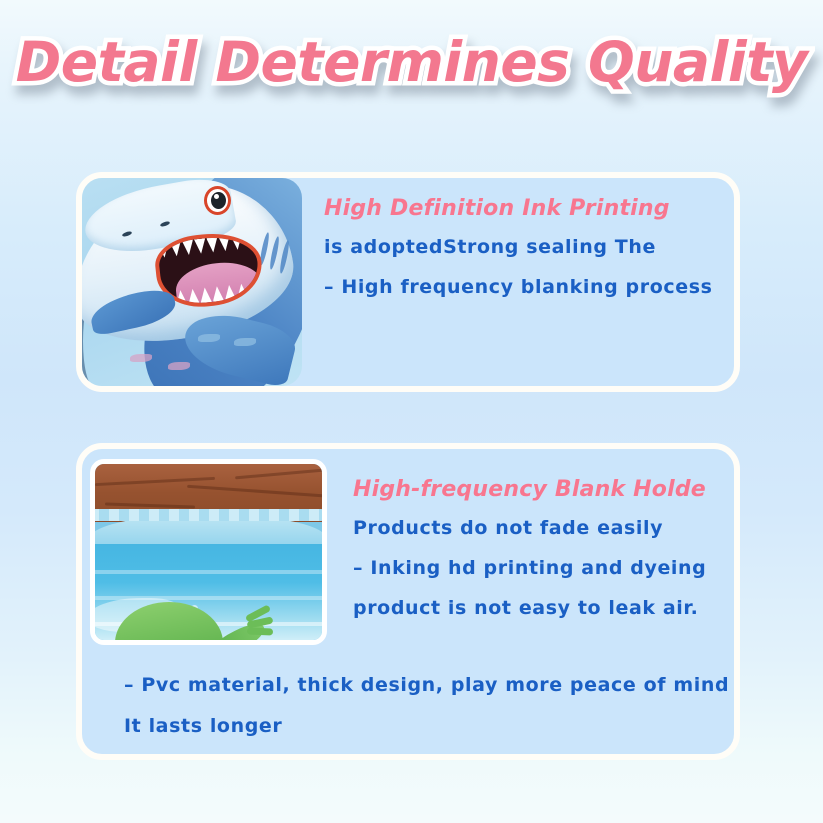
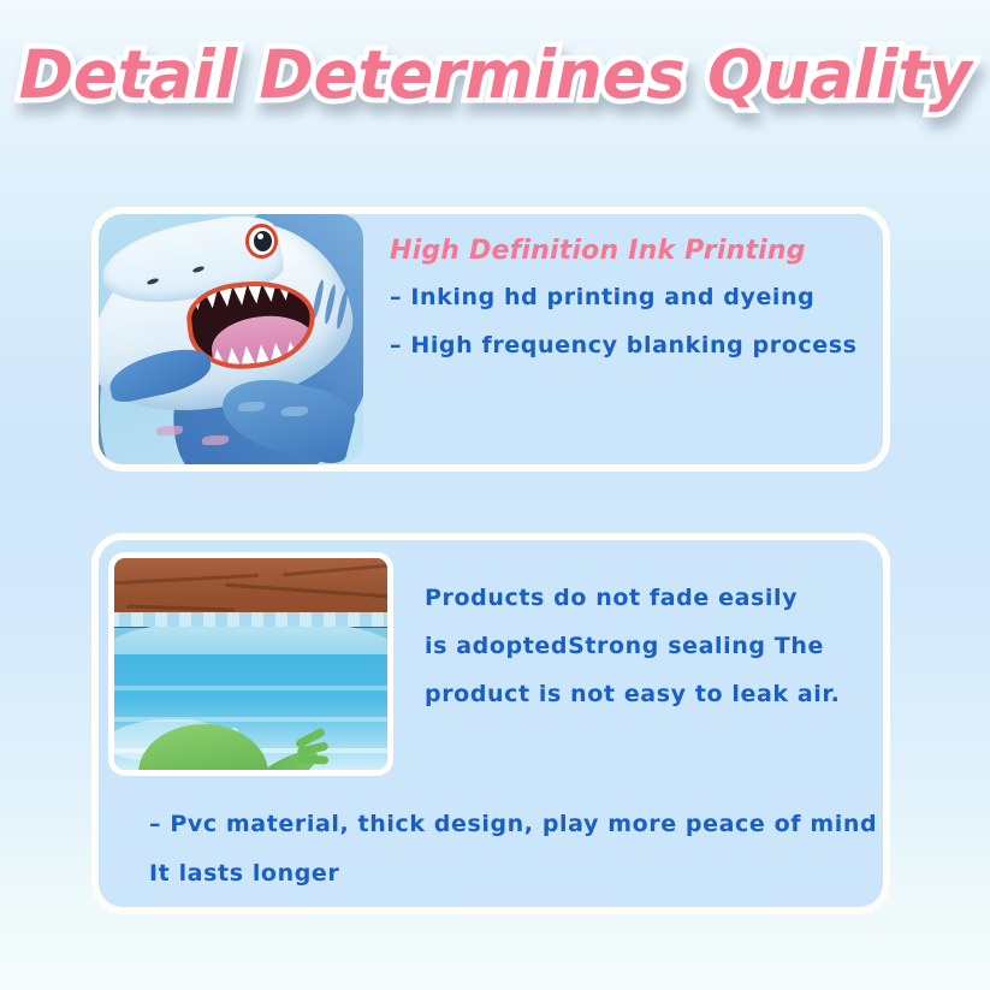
  Detail Determines Quality
  High Definition Ink Printing
- is adoptedStrong sealing The
+ – Inking hd printing and dyeing
  – High frequency blanking process
- High-frequency Blank Holde
  Products do not fade easily
- – Inking hd printing and dyeing
+ is adoptedStrong sealing The
  product is not easy to leak air.
  – Pvc material, thick design, play more peace of mind
  It lasts longer
